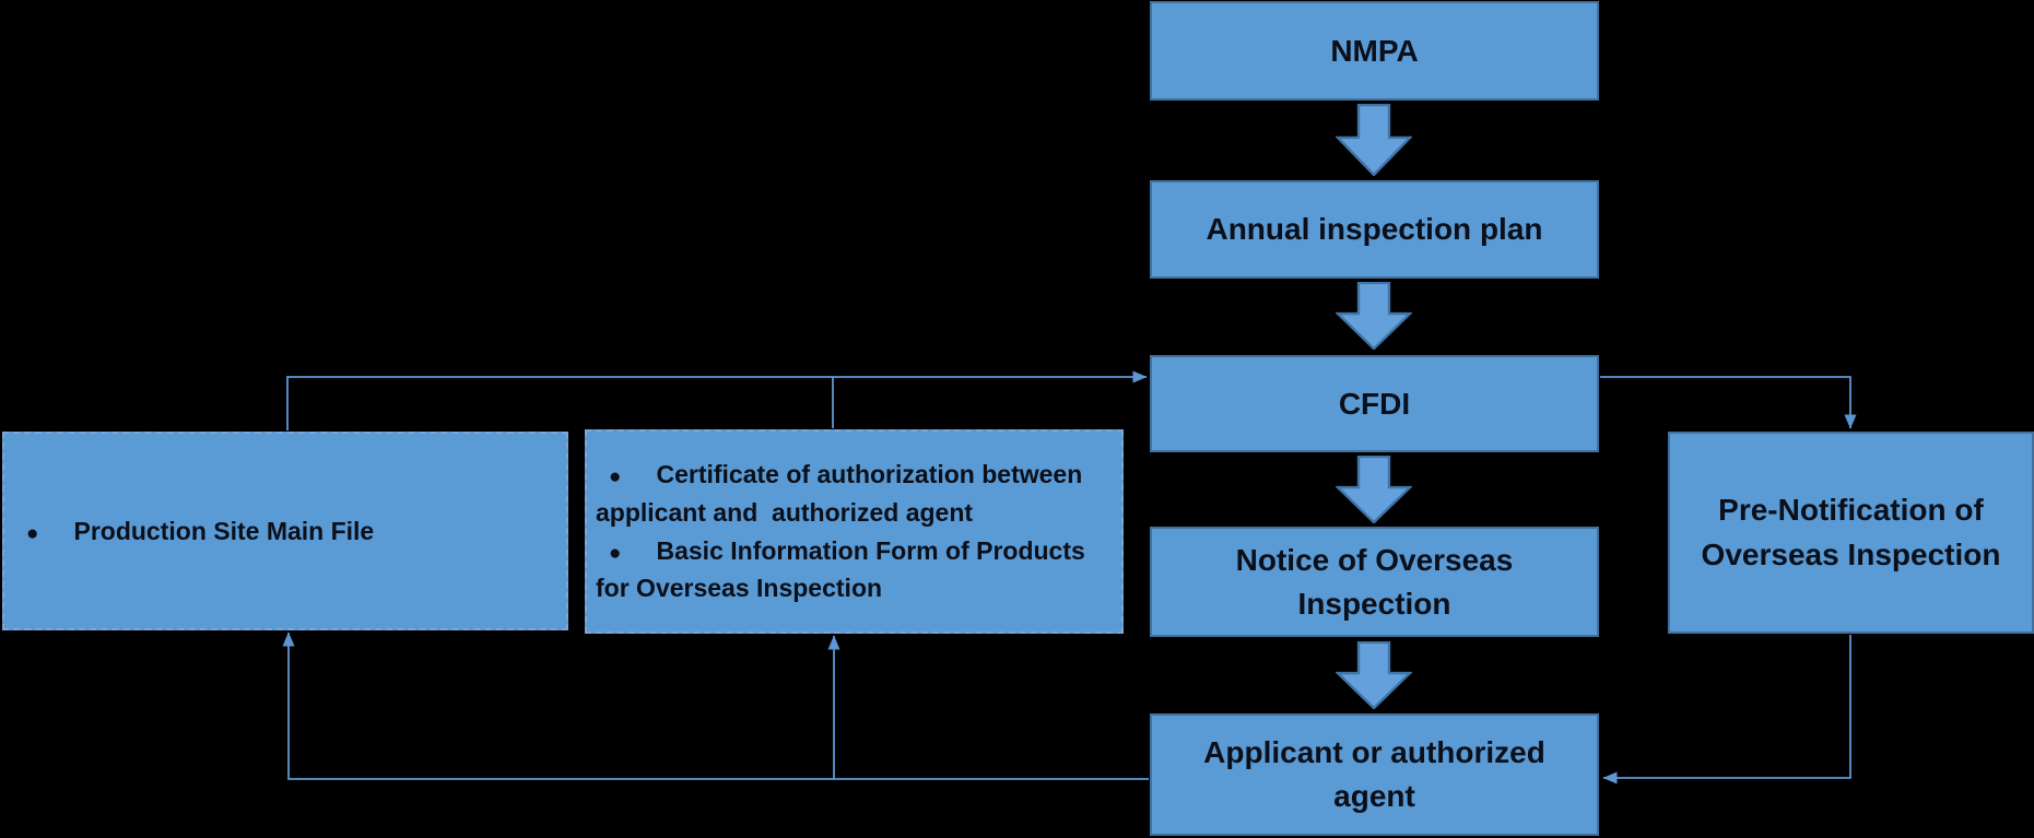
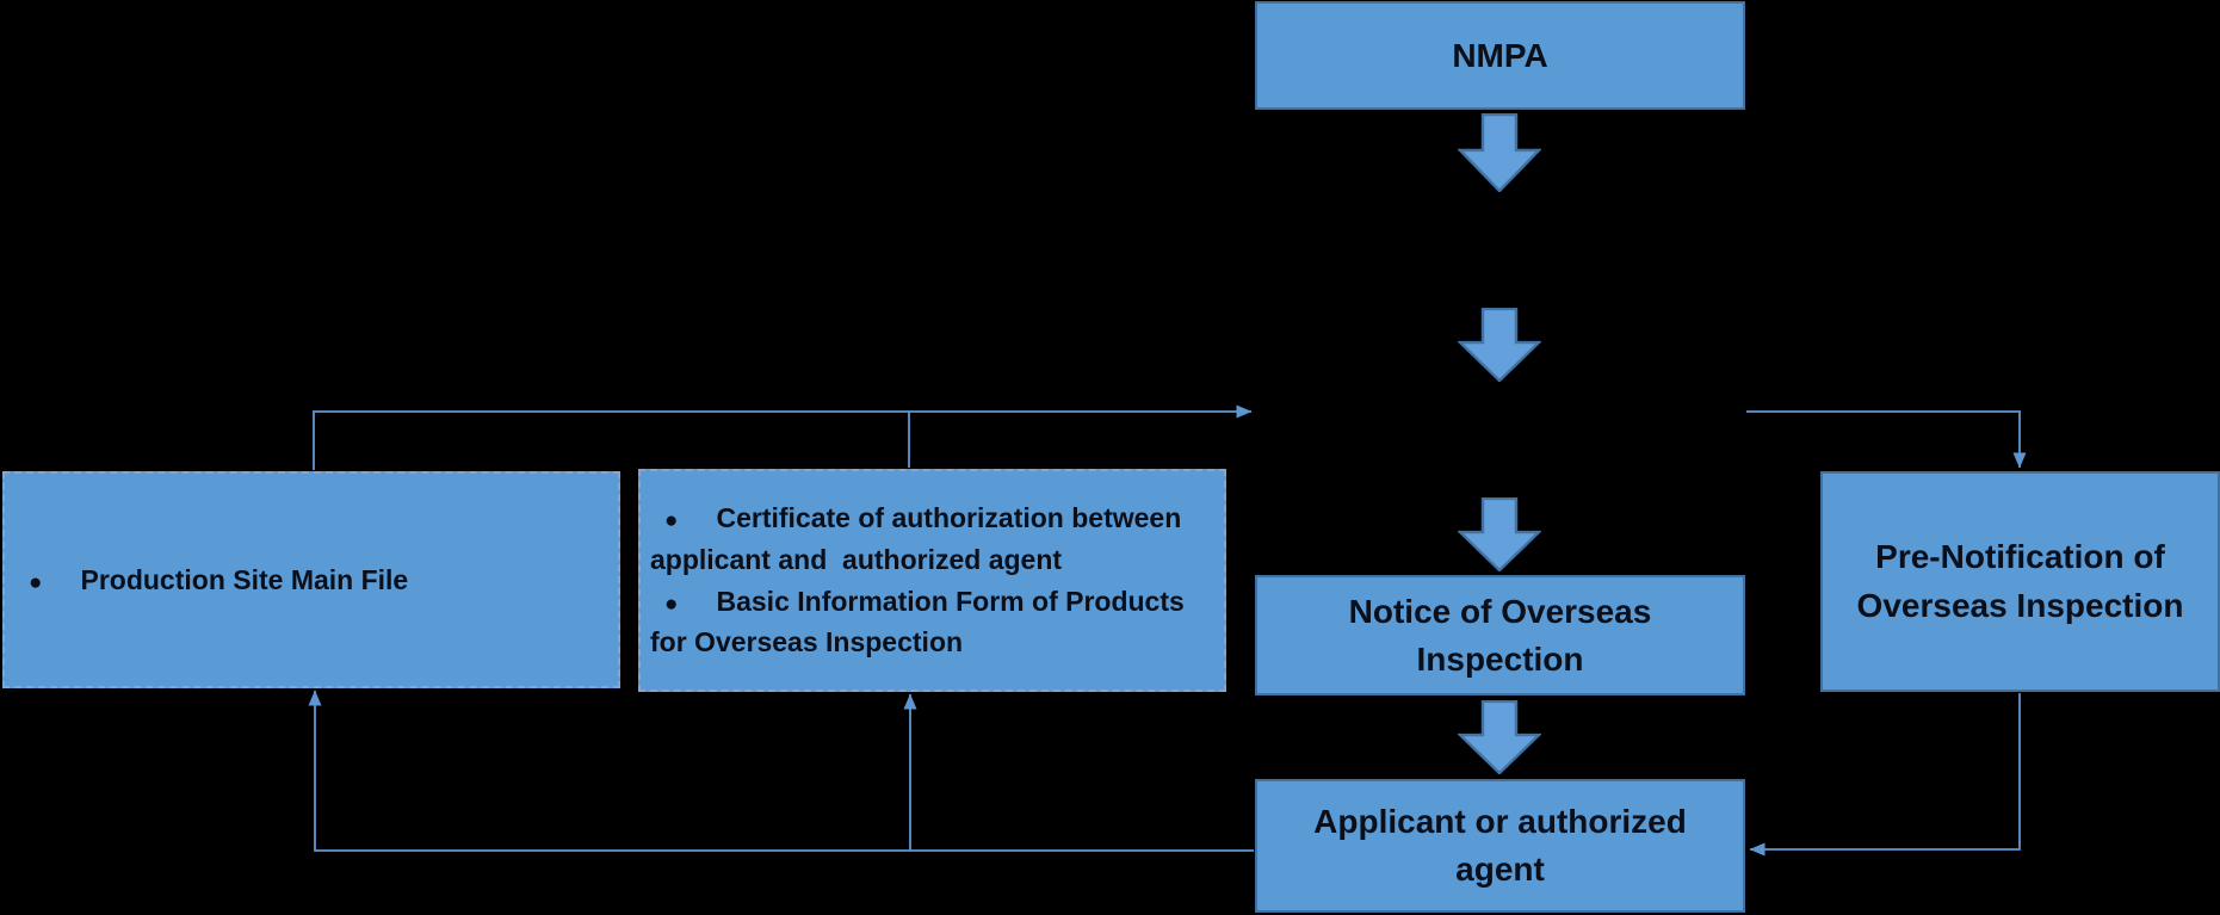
  NMPA
- Annual inspection plan
- CFDI
  Notice of Overseas Inspection
  Applicant or authorized agent
  ● Production Site Main File
  ● Certificate of authorization between applicant and authorized agent
  ● Basic Information Form of Products for Overseas Inspection
  Pre-Notification of Overseas Inspection
